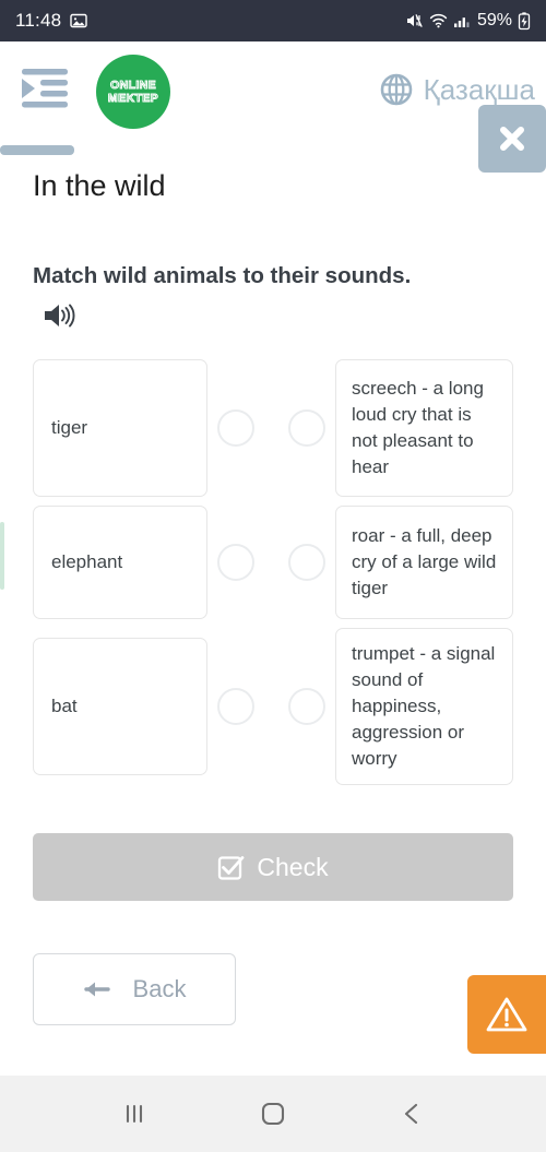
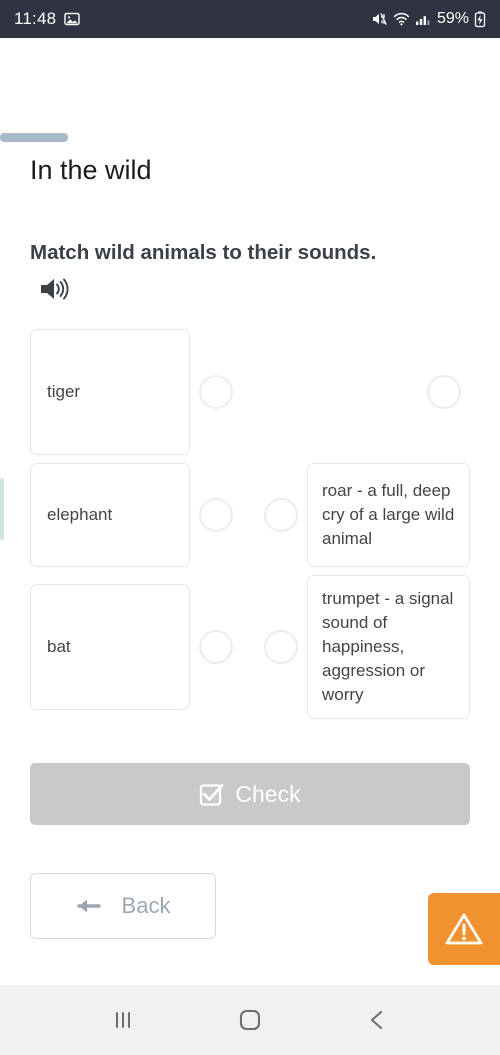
  11:48
  59%
- ONLINE
- MEKTEP
- Қазақша
  In the wild
  Match wild animals to their sounds.
  tiger
- screech - a long loud cry that is not pleasant to hear
  elephant
- roar - a full, deep cry of a large wild tiger
+ roar - a full, deep cry of a large wild animal
  bat
  trumpet - a signal sound of happiness, aggression or worry
  Check
  Back
